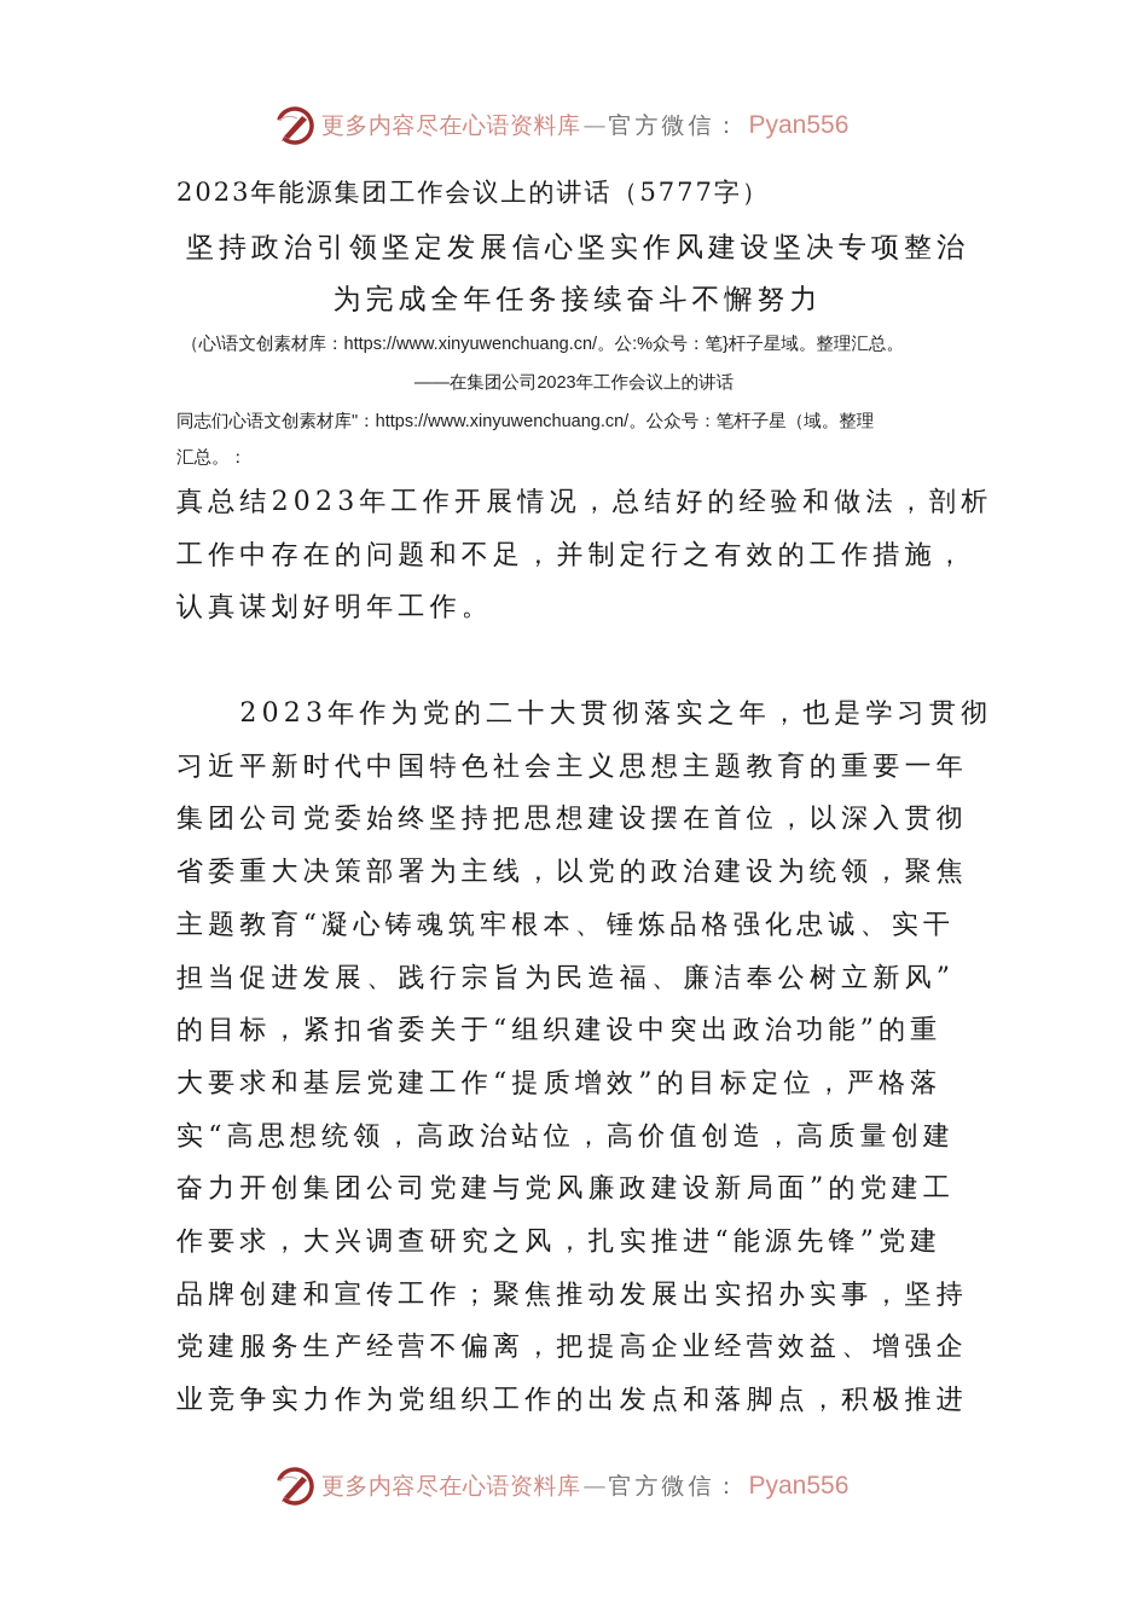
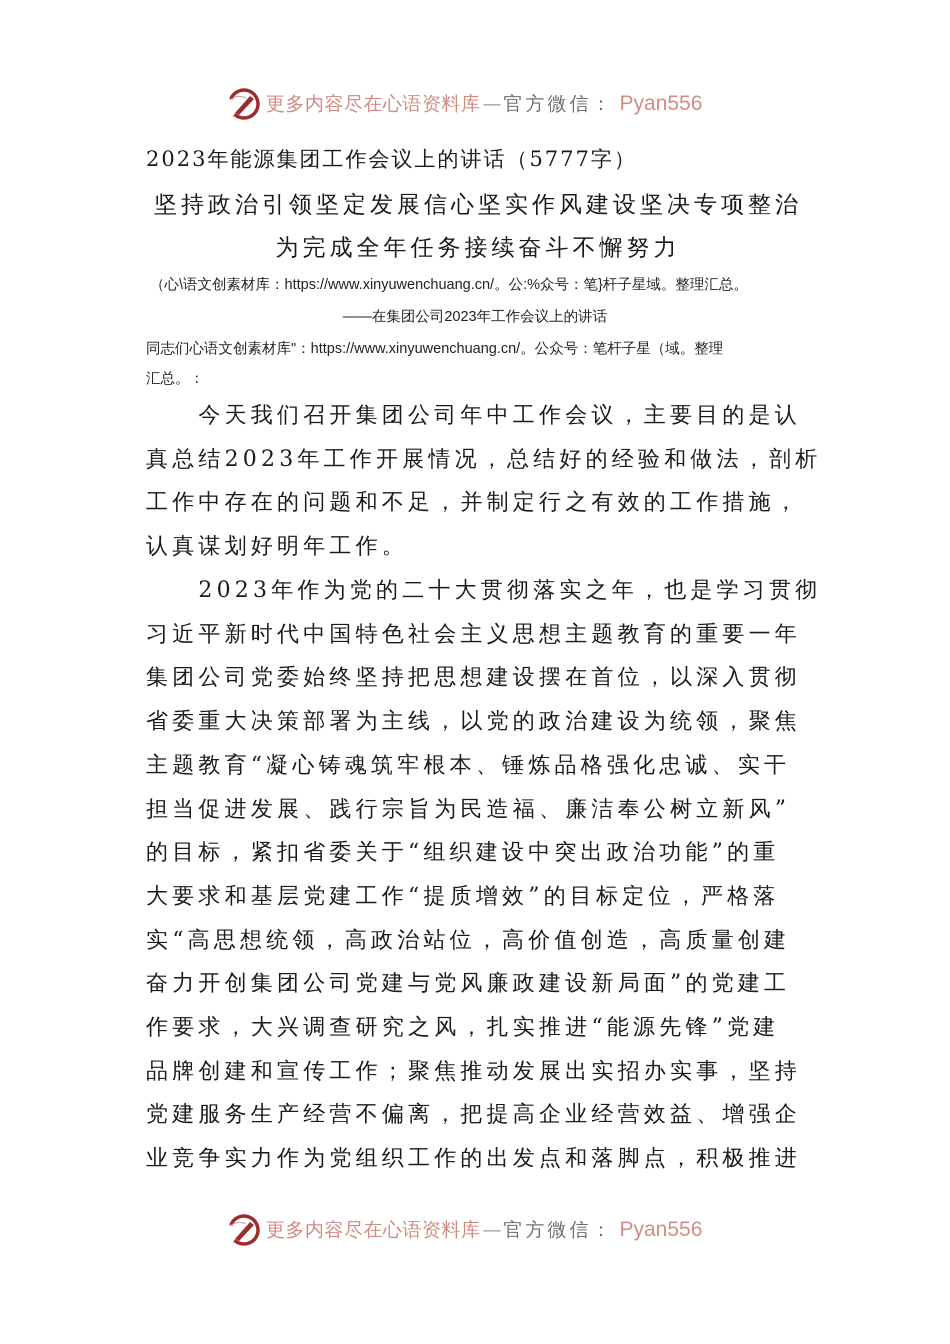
  更多内容尽在心语资料库
  —
  官方微信：
  Pyan556
  2023年能源集团工作会议上的讲话（5777字）
  坚持政治引领坚定发展信心坚实作风建设坚决专项整治
  为完成全年任务接续奋斗不懈努力
  （心\语文创素材库：https://www.xinyuwenchuang.cn/。公:%众号：笔}杆子星域。整理汇总。
  ——在集团公司2023年工作会议上的讲话
  同志们心语文创素材库"：https://www.xinyuwenchuang.cn/。公众号：笔杆子星（域。整理
  汇总。：
+ 今天我们召开集团公司年中工作会议，主要目的是认
  真总结2023年工作开展情况，总结好的经验和做法，剖析
  工作中存在的问题和不足，并制定行之有效的工作措施，
  认真谋划好明年工作。
  2023年作为党的二十大贯彻落实之年，也是学习贯彻
  习近平新时代中国特色社会主义思想主题教育的重要一年
  集团公司党委始终坚持把思想建设摆在首位，以深入贯彻
  省委重大决策部署为主线，以党的政治建设为统领，聚焦
  主题教育“凝心铸魂筑牢根本、锤炼品格强化忠诚、实干
  担当促进发展、践行宗旨为民造福、廉洁奉公树立新风”
  的目标，紧扣省委关于“组织建设中突出政治功能”的重
  大要求和基层党建工作“提质增效”的目标定位，严格落
  实“高思想统领，高政治站位，高价值创造，高质量创建
  奋力开创集团公司党建与党风廉政建设新局面”的党建工
  作要求，大兴调查研究之风，扎实推进“能源先锋”党建
  品牌创建和宣传工作；聚焦推动发展出实招办实事，坚持
  党建服务生产经营不偏离，把提高企业经营效益、增强企
  业竞争实力作为党组织工作的出发点和落脚点，积极推进
  更多内容尽在心语资料库
  —
  官方微信：
  Pyan556
